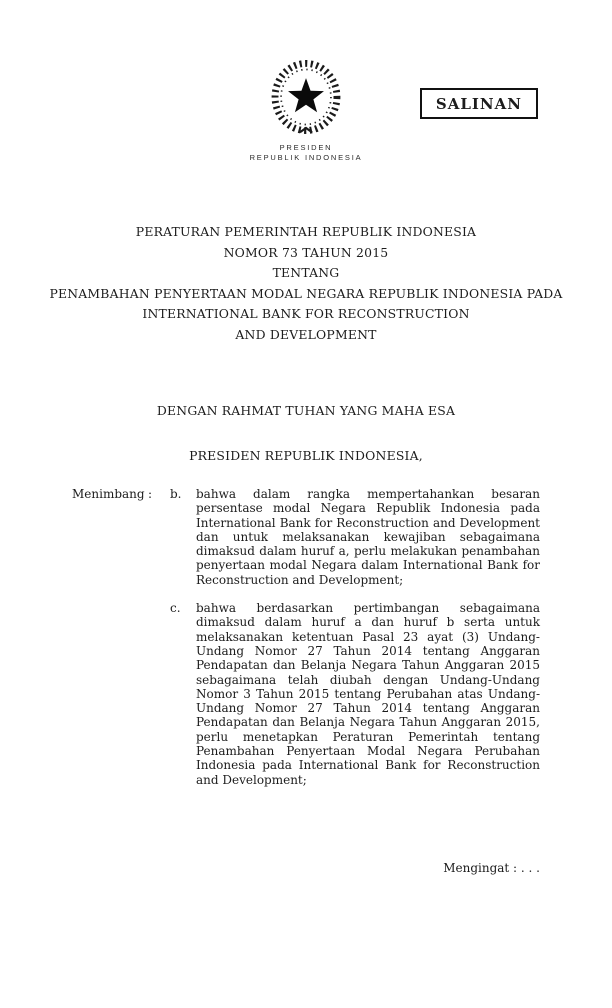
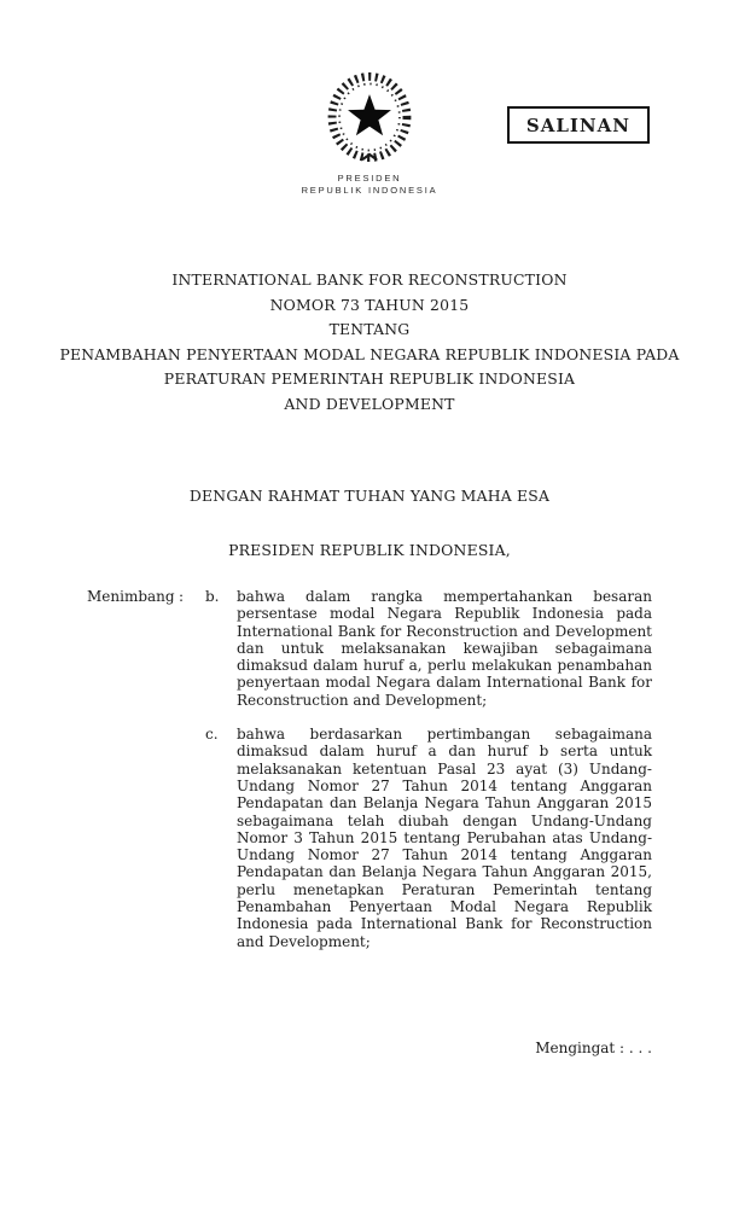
  PRESIDEN
  REPUBLIK INDONESIA
  SALINAN
- PERATURAN PEMERINTAH REPUBLIK INDONESIA
+ INTERNATIONAL BANK FOR RECONSTRUCTION
  NOMOR 73 TAHUN 2015
  TENTANG
  PENAMBAHAN PENYERTAAN MODAL NEGARA REPUBLIK INDONESIA PADA
- INTERNATIONAL BANK FOR RECONSTRUCTION
+ PERATURAN PEMERINTAH REPUBLIK INDONESIA
  AND DEVELOPMENT
  DENGAN RAHMAT TUHAN YANG MAHA ESA
  PRESIDEN REPUBLIK INDONESIA,
  Menimbang
  :
  b.
  bahwa dalam rangka mempertahankan besaran persentase modal Negara Republik Indonesia pada International Bank for Reconstruction and Development dan untuk melaksanakan kewajiban sebagaimana dimaksud dalam huruf a, perlu melakukan penambahan penyertaan modal Negara dalam International Bank for Reconstruction and Development;
  c.
- bahwa berdasarkan pertimbangan sebagaimana dimaksud dalam huruf a dan huruf b serta untuk melaksanakan ketentuan Pasal 23 ayat (3) Undang-Undang Nomor 27 Tahun 2014 tentang Anggaran Pendapatan dan Belanja Negara Tahun Anggaran 2015 sebagaimana telah diubah dengan Undang-Undang Nomor 3 Tahun 2015 tentang Perubahan atas Undang-Undang Nomor 27 Tahun 2014 tentang Anggaran Pendapatan dan Belanja Negara Tahun Anggaran 2015, perlu menetapkan Peraturan Pemerintah tentang Penambahan Penyertaan Modal Negara Perubahan Indonesia pada International Bank for Reconstruction and Development;
+ bahwa berdasarkan pertimbangan sebagaimana dimaksud dalam huruf a dan huruf b serta untuk melaksanakan ketentuan Pasal 23 ayat (3) Undang-Undang Nomor 27 Tahun 2014 tentang Anggaran Pendapatan dan Belanja Negara Tahun Anggaran 2015 sebagaimana telah diubah dengan Undang-Undang Nomor 3 Tahun 2015 tentang Perubahan atas Undang-Undang Nomor 27 Tahun 2014 tentang Anggaran Pendapatan dan Belanja Negara Tahun Anggaran 2015, perlu menetapkan Peraturan Pemerintah tentang Penambahan Penyertaan Modal Negara Republik Indonesia pada International Bank for Reconstruction and Development;
  Mengingat : . . .
